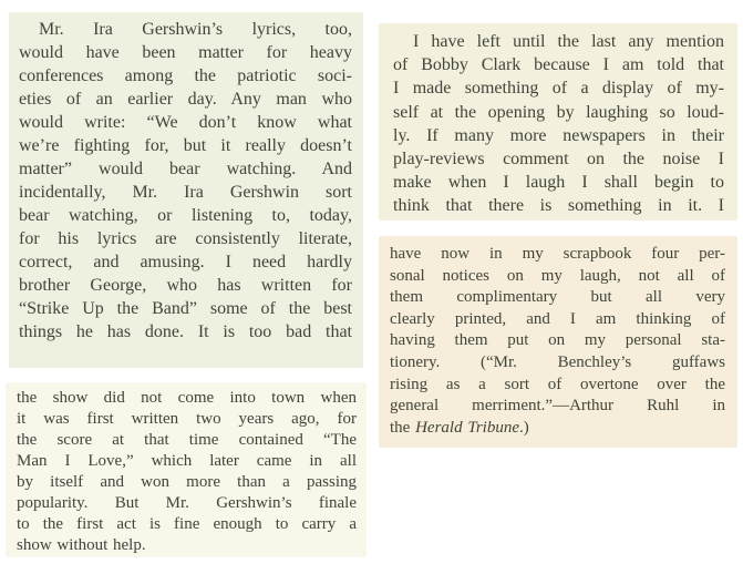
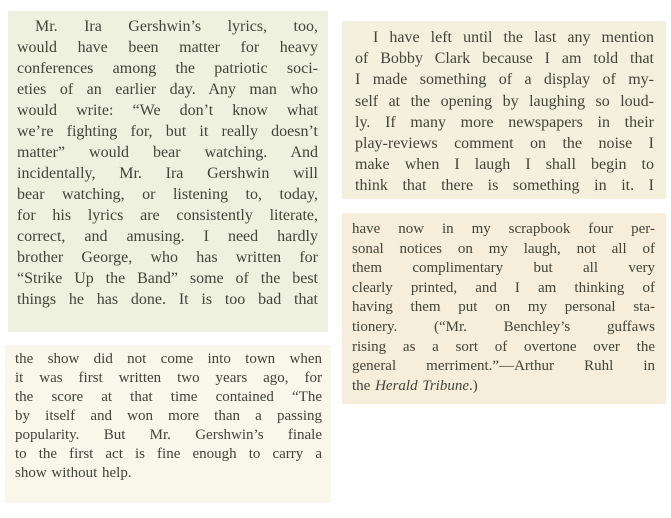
  Mr. Ira Gershwin’s lyrics, too,
  would have been matter for heavy
  conferences among the patriotic soci-
  eties of an earlier day. Any man who
  would write: “We don’t know what
  we’re fighting for, but it really doesn’t
  matter” would bear watching. And
- incidentally, Mr. Ira Gershwin sort
+ incidentally, Mr. Ira Gershwin will
  bear watching, or listening to, today,
  for his lyrics are consistently literate,
  correct, and amusing. I need hardly
  brother George, who has written for
  “Strike Up the Band” some of the best
  things he has done. It is too bad that
  the show did not come into town when
  it was first written two years ago, for
  the score at that time contained “The
- Man I Love,” which later came in all
  by itself and won more than a passing
  popularity. But Mr. Gershwin’s finale
  to the first act is fine enough to carry a
  show without help.
  I have left until the last any mention
  of Bobby Clark because I am told that
  I made something of a display of my-
  self at the opening by laughing so loud-
  ly. If many more newspapers in their
  play-reviews comment on the noise I
  make when I laugh I shall begin to
  think that there is something in it. I
  have now in my scrapbook four per-
  sonal notices on my laugh, not all of
  them complimentary but all very
  clearly printed, and I am thinking of
  having them put on my personal sta-
  tionery. (“Mr. Benchley’s guffaws
  rising as a sort of overtone over the
  general merriment.”—Arthur Ruhl in
  the Herald Tribune.)
